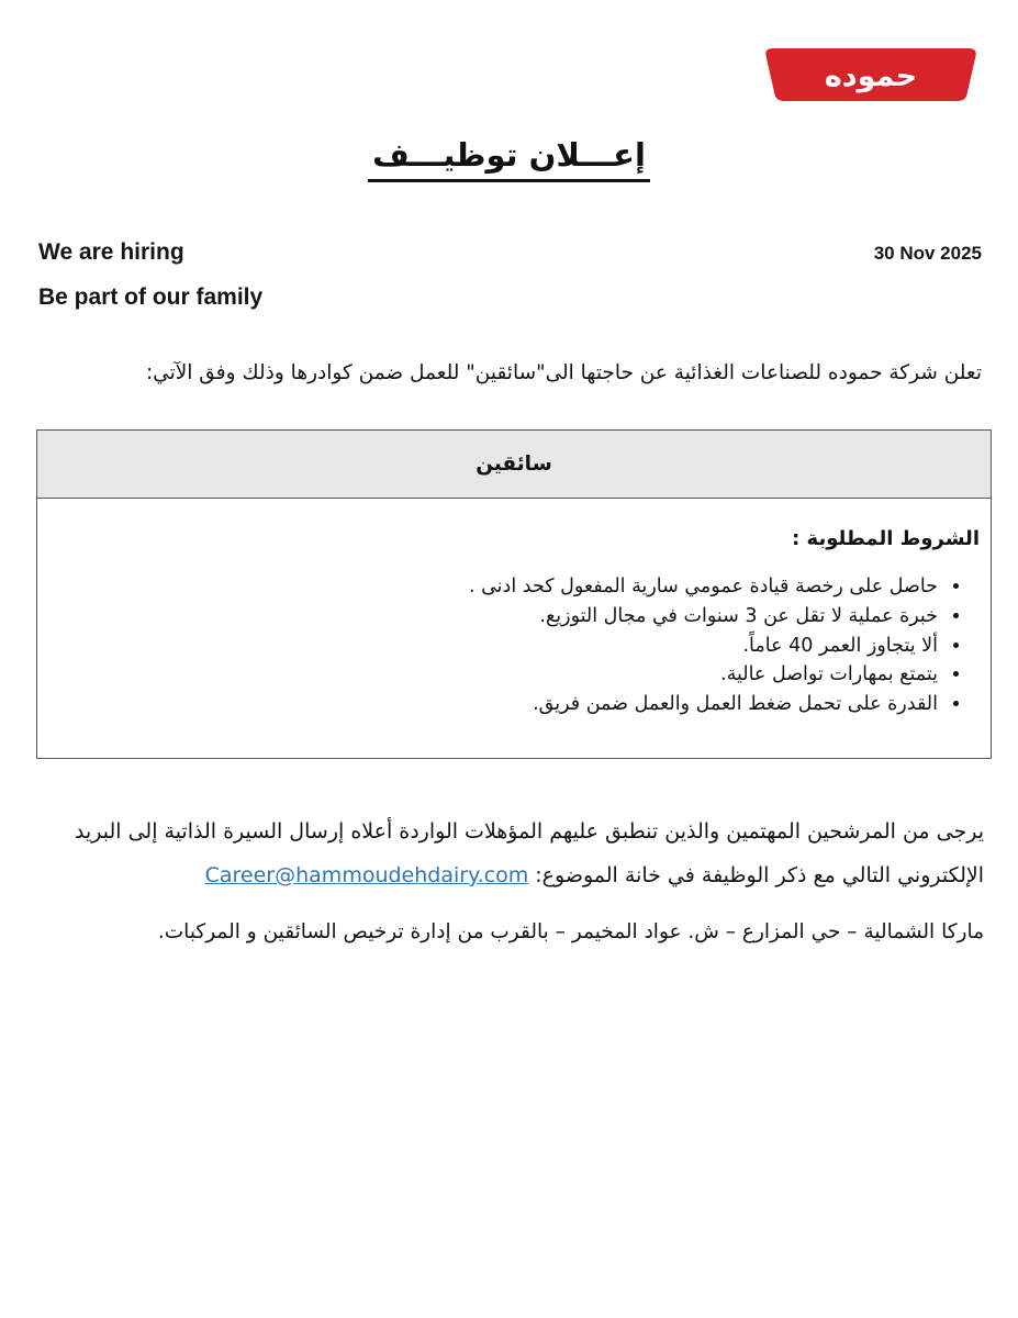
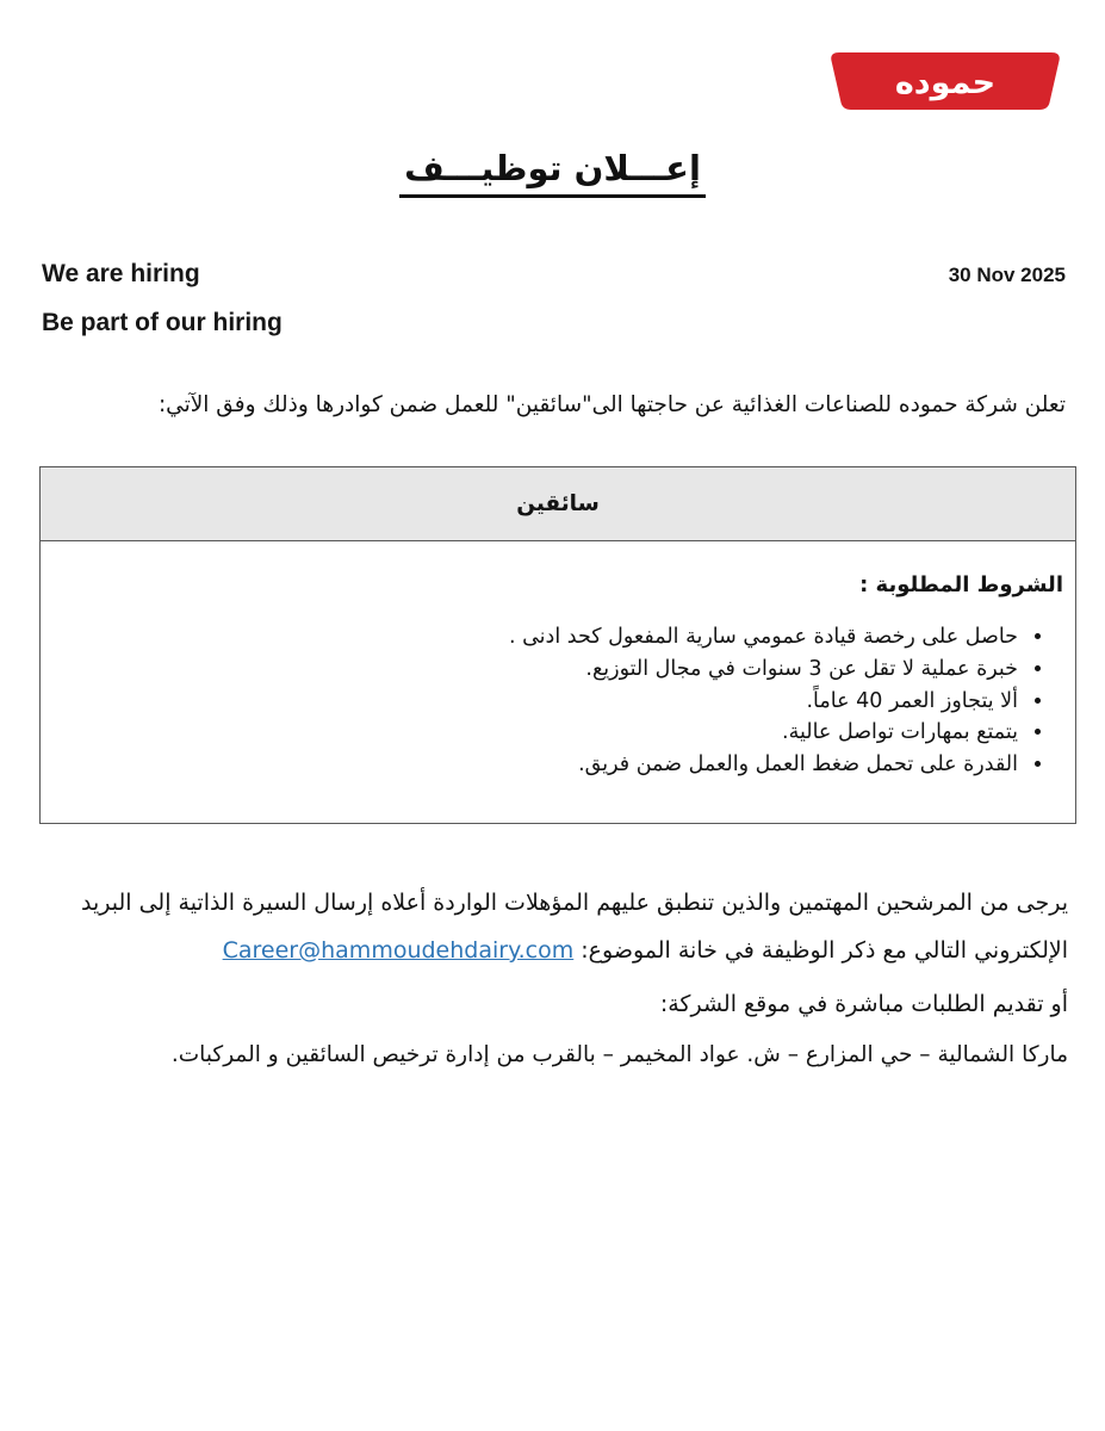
  حموده
  إعـــلان توظيـــف
  We are hiring
  30 Nov 2025
- Be part of our family
+ Be part of our hiring
  تعلن شركة حموده للصناعات الغذائية عن حاجتها الى"سائقين" للعمل ضمن كوادرها وذلك وفق الآتي:
  سائقين
  الشروط المطلوبة :
  حاصل على رخصة قيادة عمومي سارية المفعول كحد ادنى .
  خبرة عملية لا تقل عن 3 سنوات في مجال التوزيع.
  ألا يتجاوز العمر 40 عاماً.
  يتمتع بمهارات تواصل عالية.
  القدرة على تحمل ضغط العمل والعمل ضمن فريق.
  يرجى من المرشحين المهتمين والذين تنطبق عليهم المؤهلات الواردة أعلاه إرسال السيرة الذاتية إلى البريد الإلكتروني التالي مع ذكر الوظيفة في خانة الموضوع: Career@hammoudehdairy.com
+ أو تقديم الطلبات مباشرة في موقع الشركة:
  ماركا الشمالية – حي المزارع – ش. عواد المخيمر – بالقرب من إدارة ترخيص السائقين و المركبات.
